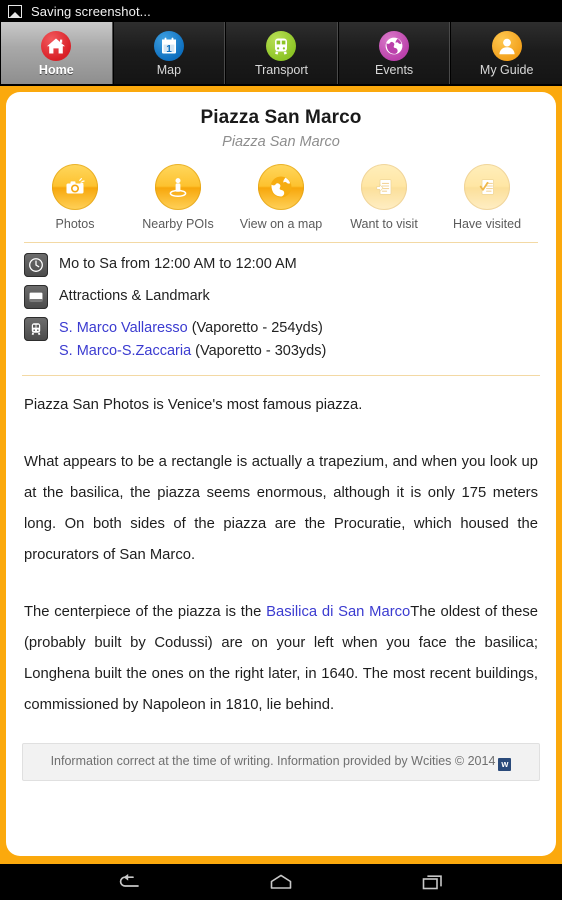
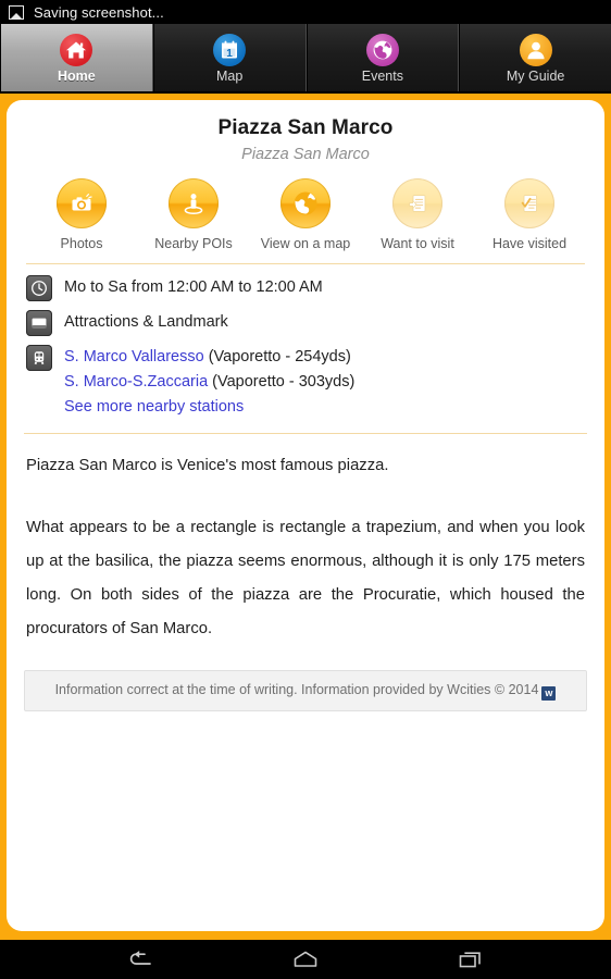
  Saving screenshot...
  Home
  1
  Map
- Transport
  Events
  My Guide
  Piazza San Marco
  Piazza San Marco
  Photos
  Nearby POIs
  View on a map
  Want to visit
  Have visited
  Mo to Sa from 12:00 AM to 12:00 AM
  Attractions & Landmark
  S. Marco Vallaresso (Vaporetto - 254yds)
  S. Marco-S.Zaccaria (Vaporetto - 303yds)
+ See more nearby stations
- Piazza San Photos is Venice's most famous piazza.
+ Piazza San Marco is Venice's most famous piazza.
- What appears to be a rectangle is actually a trapezium, and when you look up at the basilica, the piazza seems enormous, although it is only 175 meters long. On both sides of the piazza are the Procuratie, which housed the procurators of San Marco.
+ What appears to be a rectangle is rectangle a trapezium, and when you look up at the basilica, the piazza seems enormous, although it is only 175 meters long. On both sides of the piazza are the Procuratie, which housed the procurators of San Marco.
- The centerpiece of the piazza is the Basilica di San MarcoThe oldest of these (probably built by Codussi) are on your left when you face the basilica; Longhena built the ones on the right later, in 1640. The most recent buildings, commissioned by Napoleon in 1810, lie behind.
  Information correct at the time of writing. Information provided by Wcities © 2014 w
